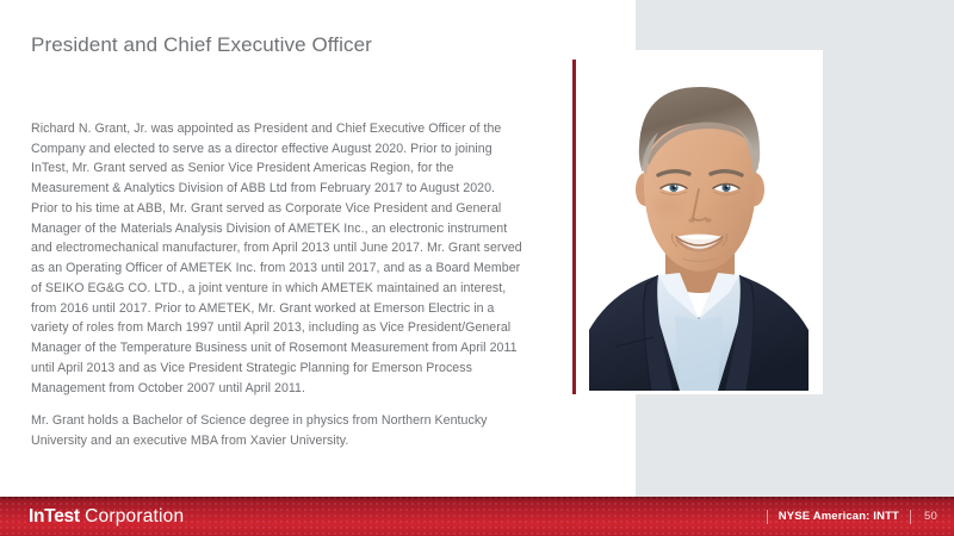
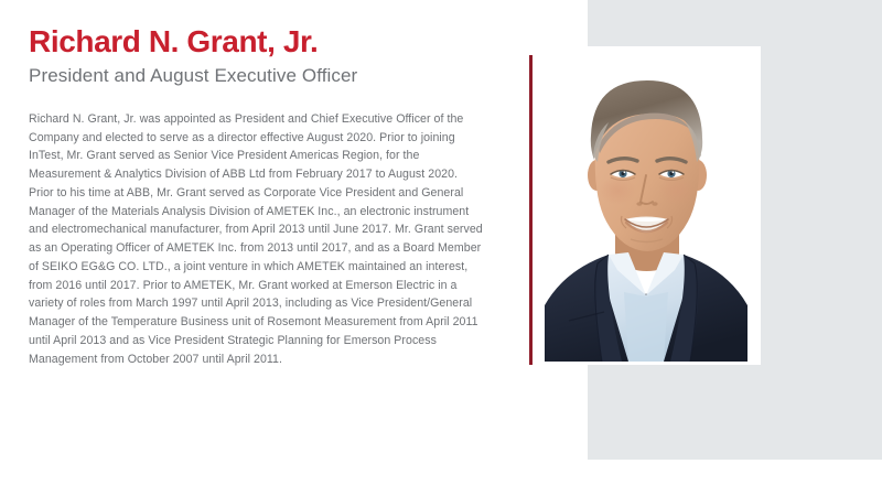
+ Richard N. Grant, Jr.
- President and Chief Executive Officer
+ President and August Executive Officer
  Richard N. Grant, Jr. was appointed as President and Chief Executive Officer of the Company and elected to serve as a director effective August 2020. Prior to joining InTest, Mr. Grant served as Senior Vice President Americas Region, for the Measurement & Analytics Division of ABB Ltd from February 2017 to August 2020. Prior to his time at ABB, Mr. Grant served as Corporate Vice President and General Manager of the Materials Analysis Division of AMETEK Inc., an electronic instrument and electromechanical manufacturer, from April 2013 until June 2017. Mr. Grant served as an Operating Officer of AMETEK Inc. from 2013 until 2017, and as a Board Member of SEIKO EG&G CO. LTD., a joint venture in which AMETEK maintained an interest, from 2016 until 2017. Prior to AMETEK, Mr. Grant worked at Emerson Electric in a variety of roles from March 1997 until April 2013, including as Vice President/General Manager of the Temperature Business unit of Rosemont Measurement from April 2011 until April 2013 and as Vice President Strategic Planning for Emerson Process Management from October 2007 until April 2011.
- Mr. Grant holds a Bachelor of Science degree in physics from Northern Kentucky University and an executive MBA from Xavier University.
- InTest Corporation
- NYSE American: INTT
- 50
